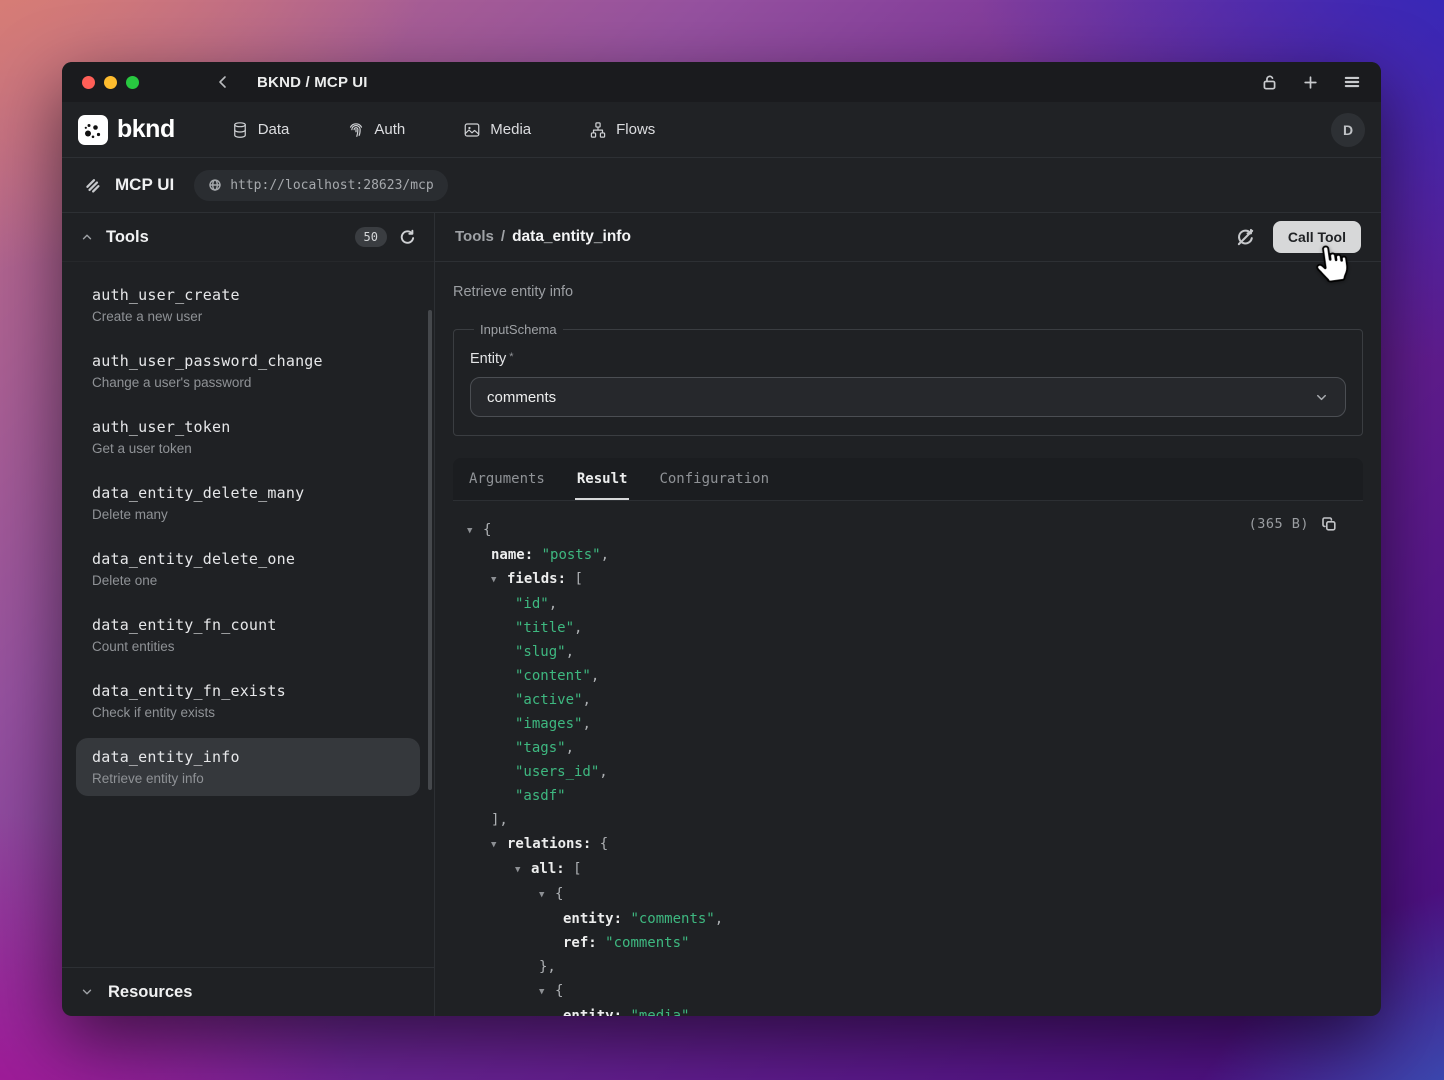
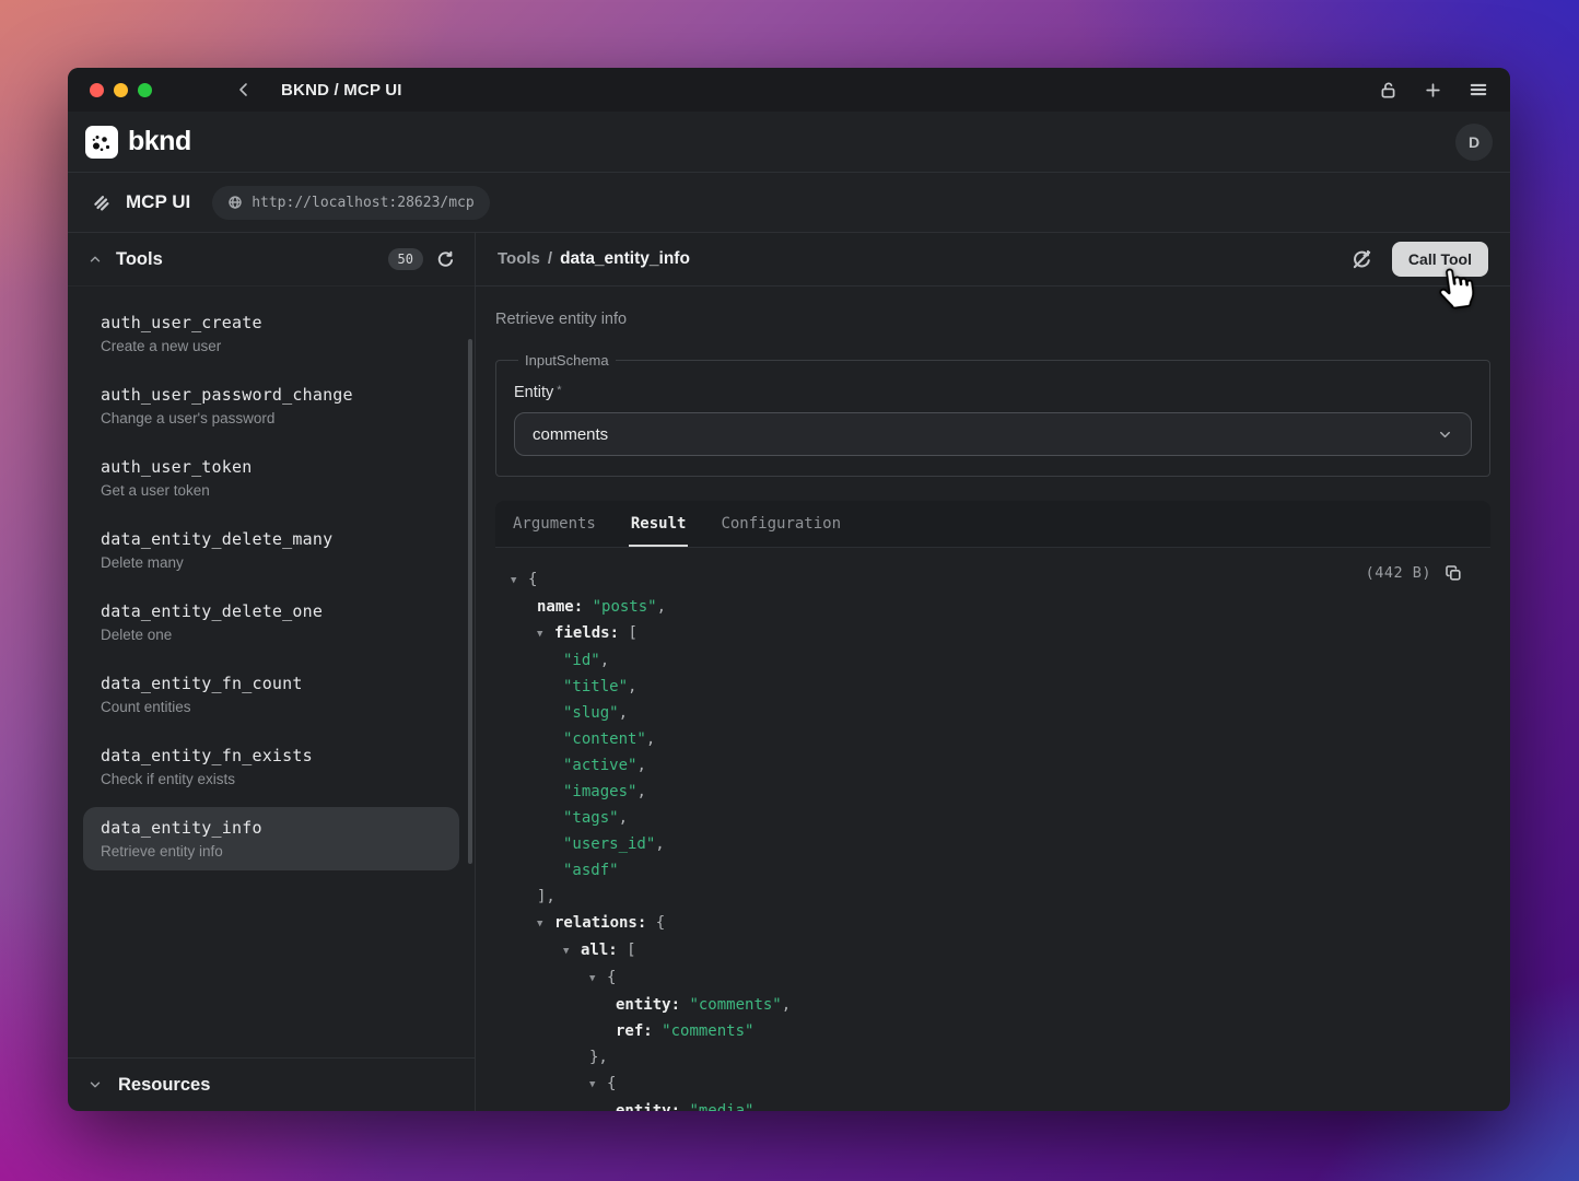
  BKND / MCP UI
  bknd
- Data
- Auth
- Media
- Flows
  D
  MCP UI
  http://localhost:28623/mcp
  Tools
  50
  auth_user_create
  Create a new user
  auth_user_password_change
  Change a user's password
  auth_user_token
  Get a user token
  data_entity_delete_many
  Delete many
  data_entity_delete_one
  Delete one
  data_entity_fn_count
  Count entities
  data_entity_fn_exists
  Check if entity exists
  data_entity_info
  Retrieve entity info
  Resources
  Tools
  /
  data_entity_info
  Call Tool
  Retrieve entity info
  InputSchema
  Entity *
  comments
  Arguments
  Result
  Configuration
- (365 B)
+ (442 B)
  ▼ {
  name: "posts",
  ▼ fields: [
  "id",
  "title",
  "slug",
  "content",
  "active",
  "images",
  "tags",
  "users_id",
  "asdf"
  ],
  ▼ relations: {
  ▼ all: [
  ▼ {
  entity: "comments",
  ref: "comments"
  },
  ▼ {
